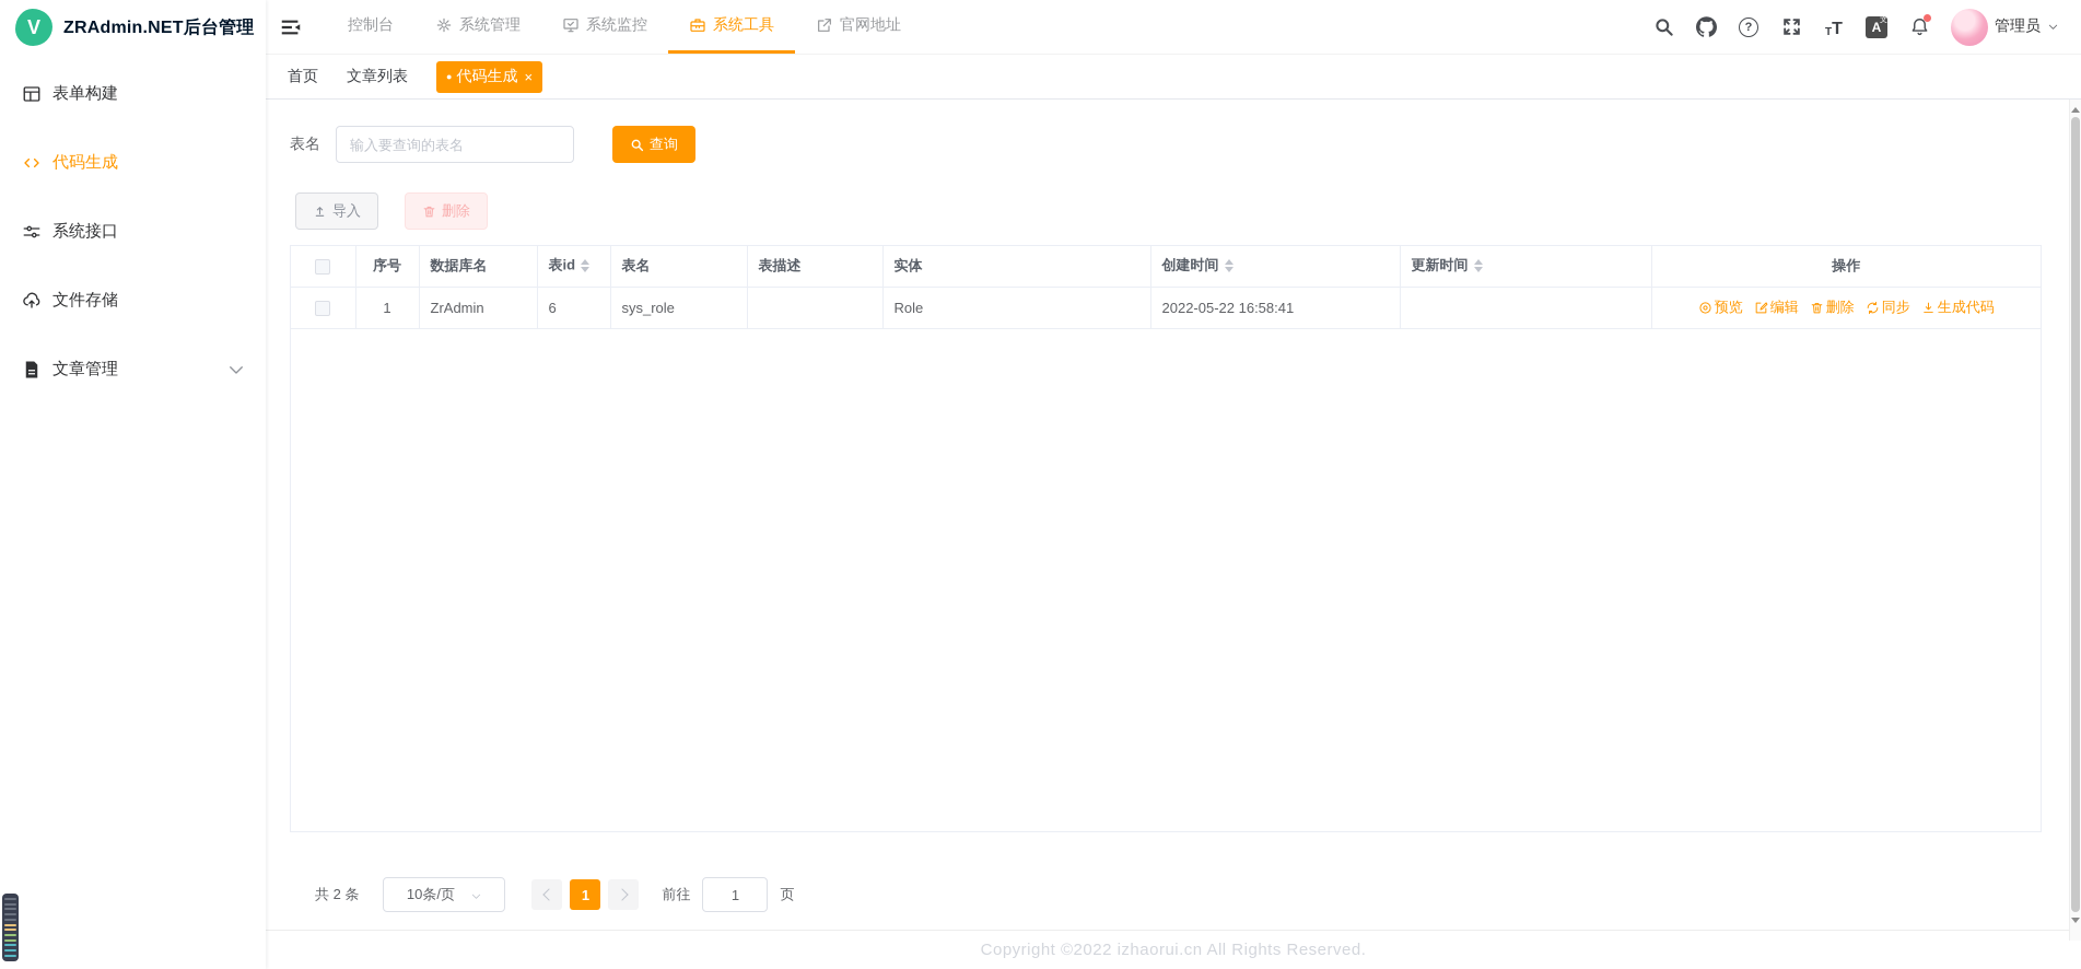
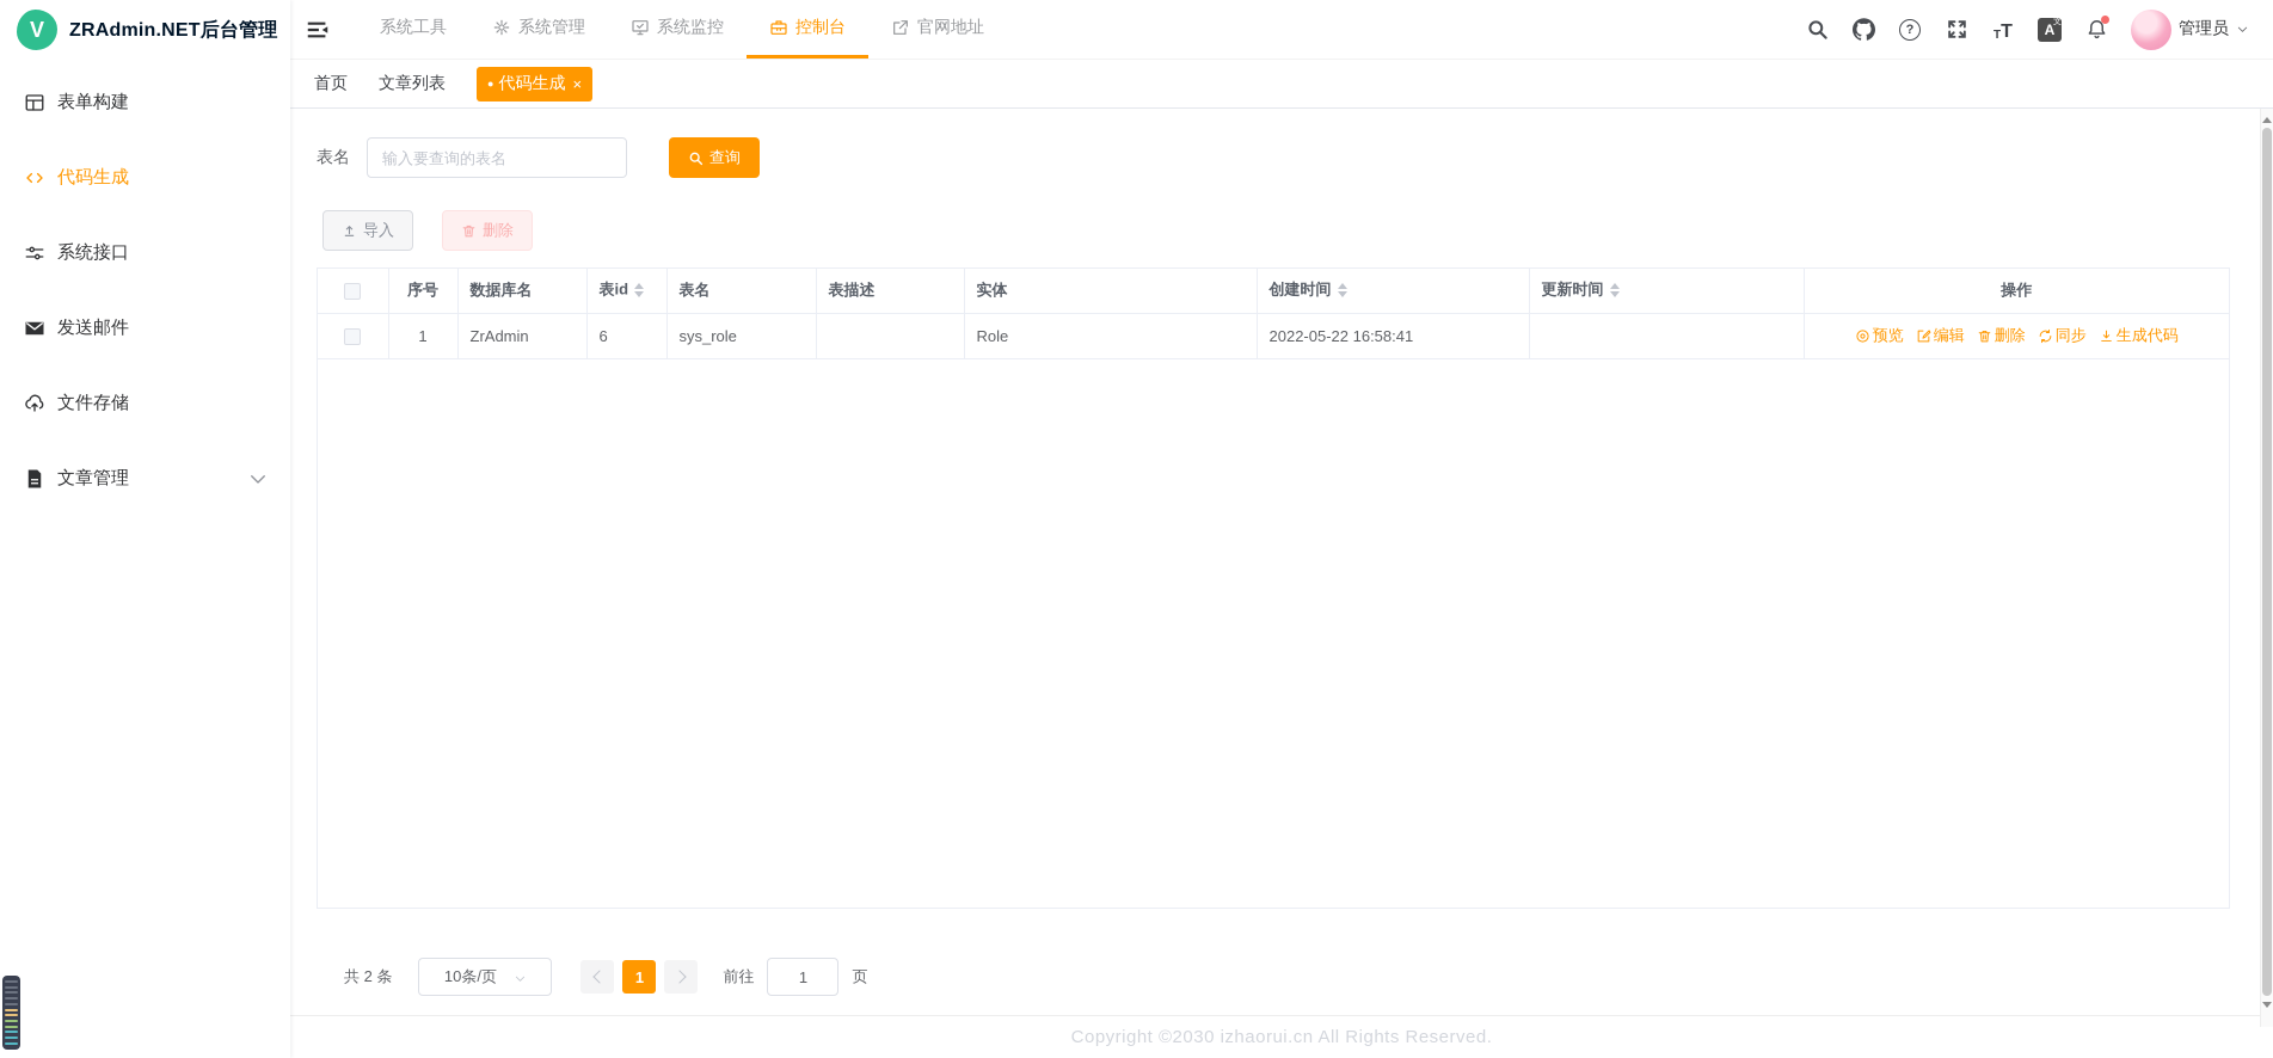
  V
  ZRAdmin.NET后台管理
  表单构建
  代码生成
  系统接口
+ 发送邮件
  文件存储
  文章管理
- 控制台
+ 系统工具
  系统管理
  系统监控
- 系统工具
+ 控制台
  官网地址
  ?
  T
  T
  A
  管理员
  首页
  文章列表
  ●
  代码生成
  ×
  表名
  输入要查询的表名
  查询
  导入
  删除
  	序号	数据库名	表id	表名	表描述	实体	创建时间	更新时间	操作
  	1	ZrAdmin	6	sys_role		Role	2022-05-22 16:58:41		预览 编辑 删除 同步 生成代码
  共 2 条
  10条/页
  1
  前往
  1
  页
- Copyright ©2022 izhaorui.cn All Rights Reserved.
+ Copyright ©2030 izhaorui.cn All Rights Reserved.
